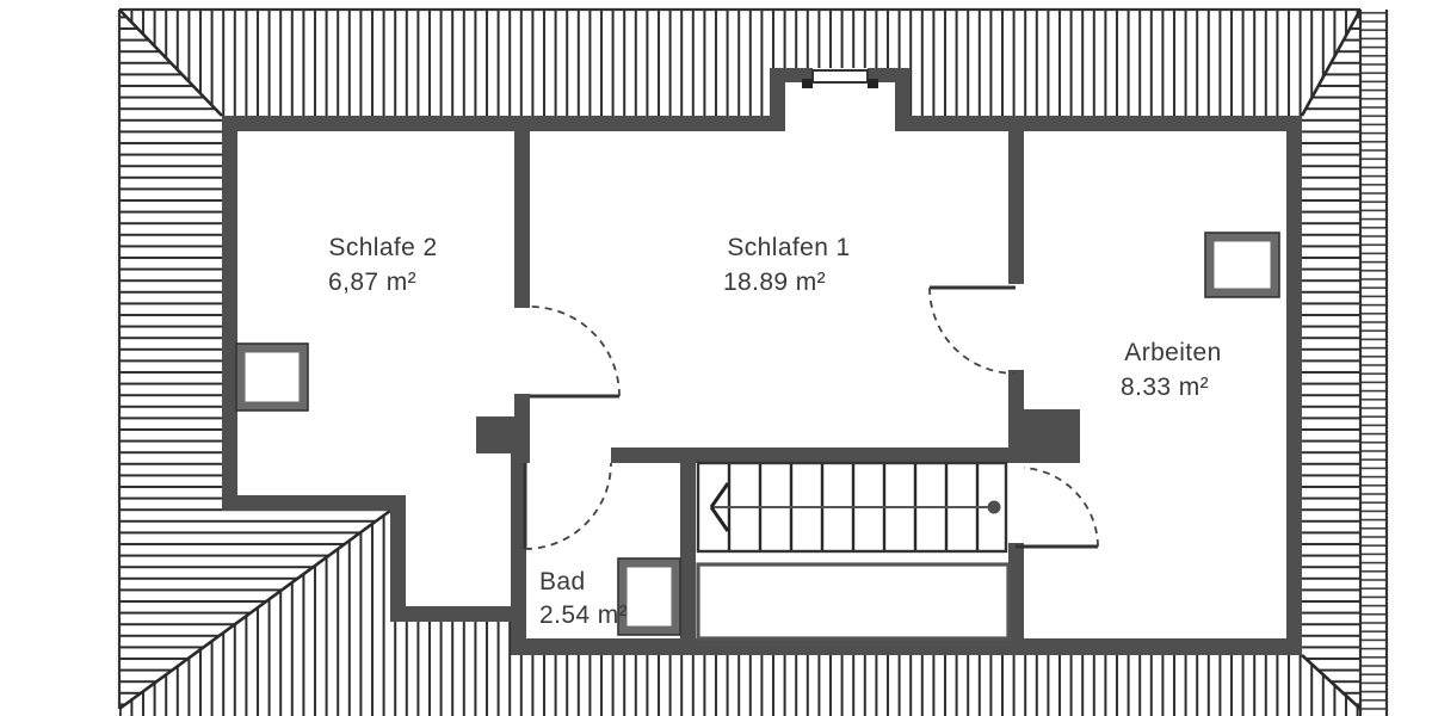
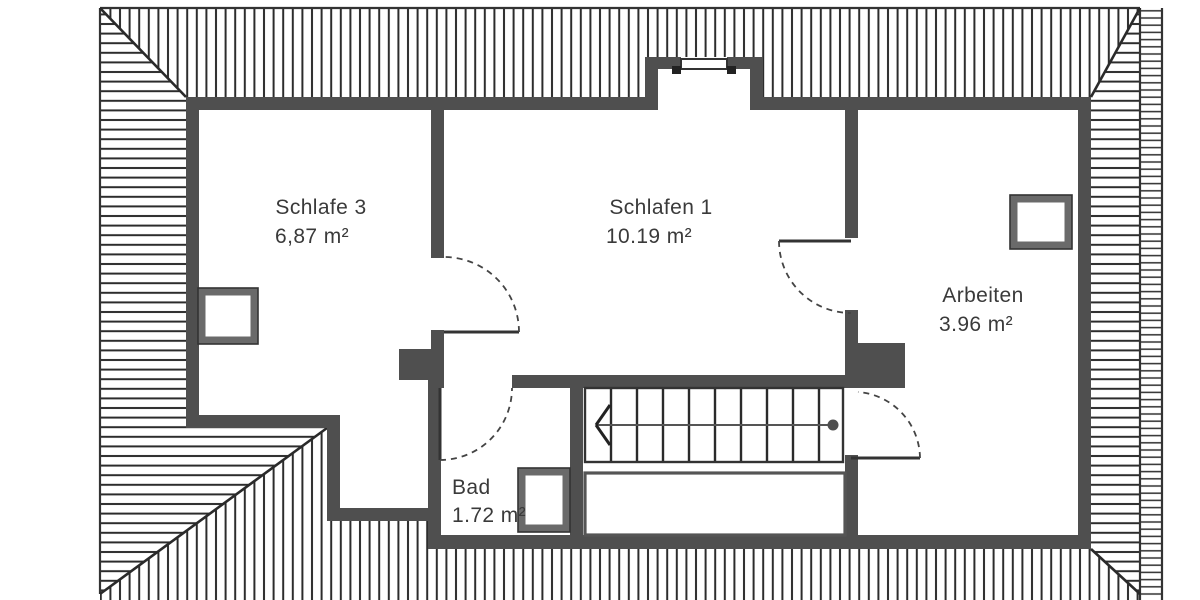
- Schlafe 2
+ Schlafe 3
  6,87 m²
  Schlafen 1
- 18.89 m²
+ 10.19 m²
  Arbeiten
- 8.33 m²
+ 3.96 m²
  Bad
- 2.54 m²
+ 1.72 m²
